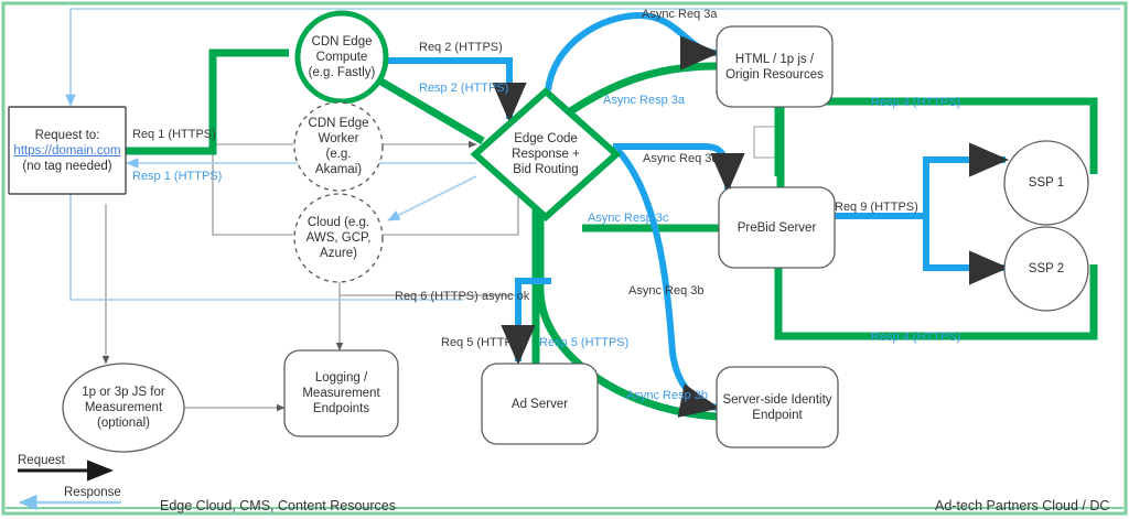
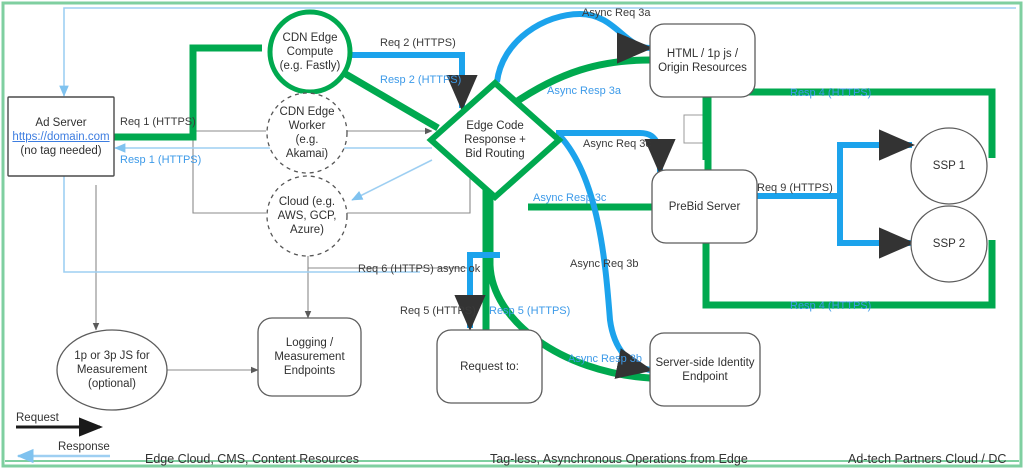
- Request to:
+ Ad Server
  https://domain.com
  (no tag needed)
  CDN Edge
  Compute
  (e.g. Fastly)
  CDN Edge
  Worker
  (e.g.
  Akamai)
  Cloud (e.g.
  AWS, GCP,
  Azure)
  Edge Code
  Response +
  Bid Routing
  HTML / 1p js /
  Origin Resources
  PreBid Server
  SSP 1
  SSP 2
- Ad Server
+ Request to:
  Server-side Identity
  Endpoint
  1p or 3p JS for
  Measurement
  (optional)
  Logging /
  Measurement
  Endpoints
  Req 1 (HTTPS)
  Resp 1 (HTTPS)
  Req 2 (HTTPS)
  Resp 2 (HTTPS)
  Async Req 3a
  Async Resp 3a
  Async Req 3c
  Async Resp 3c
  Async Req 3b
  Async Resp 3b
  Req 9 (HTTPS)
  Resp 4 (HTTPS)
  Resp 4 (HTTPS)
  Req 5 (HTTPS)
  Resp 5 (HTTPS)
  Req 6 (HTTPS) async ok
  Request
  Response
  Edge Cloud, CMS, Content Resources
+ Tag-less, Asynchronous Operations from Edge
  Ad-tech Partners Cloud / DC
